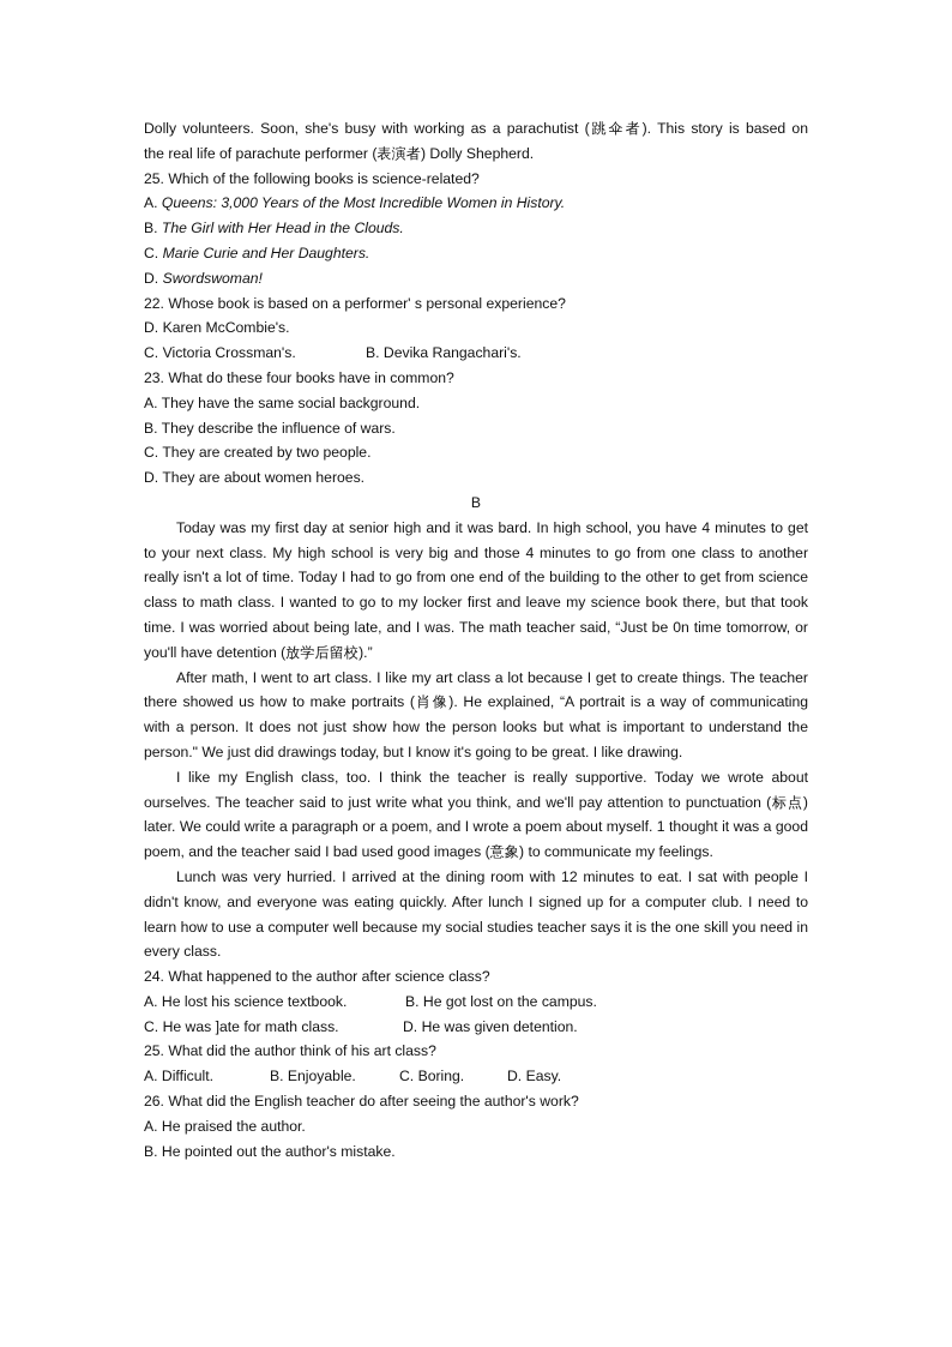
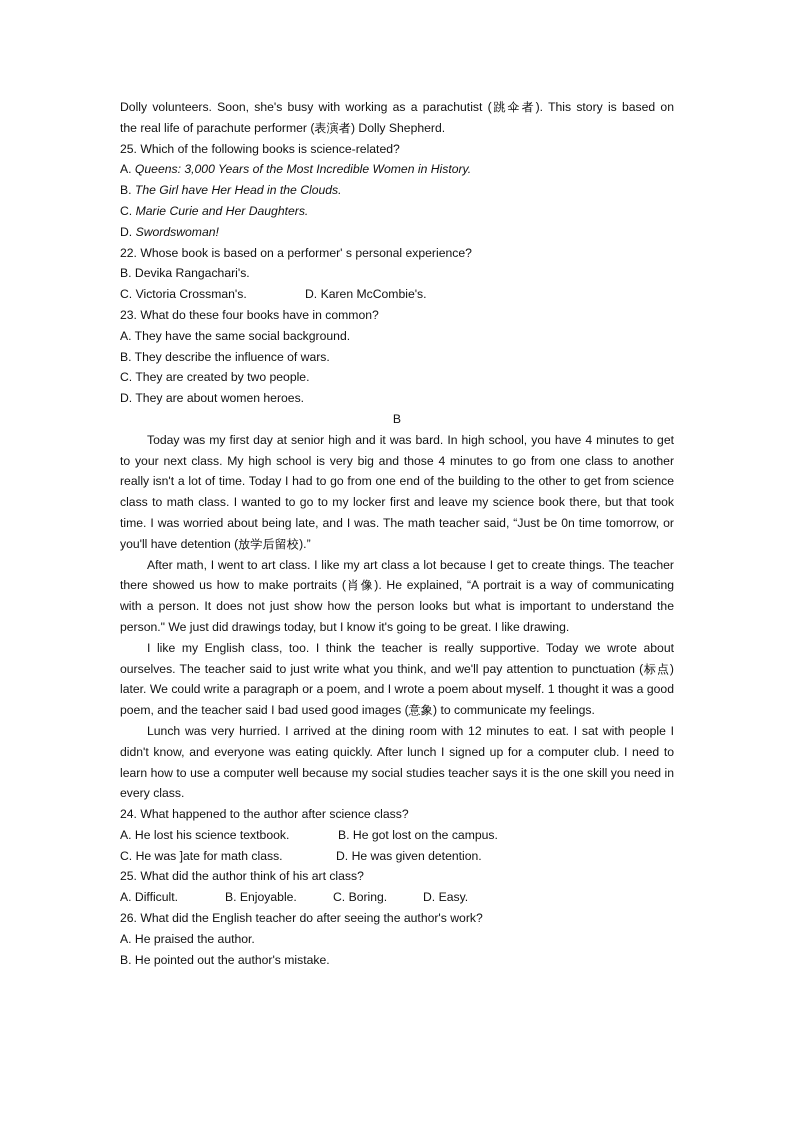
  Dolly volunteers. Soon, she's busy with working as a parachutist (跳伞者). This story is based on
  the real life of parachute performer (表演者) Dolly Shepherd.
  25. Which of the following books is science-related?
  A. Queens: 3,000 Years of the Most Incredible Women in History.
- B. The Girl with Her Head in the Clouds.
+ B. The Girl have Her Head in the Clouds.
  C. Marie Curie and Her Daughters.
  D. Swordswoman!
  22. Whose book is based on a performer' s personal experience?
- D. Karen McCombie's.
+ B. Devika Rangachari's.
  C. Victoria Crossman's.
- B. Devika Rangachari's.
+ D. Karen McCombie's.
  23. What do these four books have in common?
  A. They have the same social background.
  B. They describe the influence of wars.
  C. They are created by two people.
  D. They are about women heroes.
  B
  Today was my first day at senior high and it was bard. In high school, you have 4 minutes to get to your next class. My high school is very big and those 4 minutes to go from one class to another really isn't a lot of time. Today I had to go from one end of the building to the other to get from science class to math class. I wanted to go to my locker first and leave my science book there, but that took time. I was worried about being late, and I was. The math teacher said, “Just be 0n time tomorrow, or you'll have detention (放学后留校).”
  After math, I went to art class. I like my art class a lot because I get to create things. The teacher there showed us how to make portraits (肖像). He explained, “A portrait is a way of communicating with a person. It does not just show how the person looks but what is important to understand the person." We just did drawings today, but I know it's going to be great. I like drawing.
  I like my English class, too. I think the teacher is really supportive. Today we wrote about ourselves. The teacher said to just write what you think, and we'll pay attention to punctuation (标点) later. We could write a paragraph or a poem, and I wrote a poem about myself. 1 thought it was a good poem, and the teacher said I bad used good images (意象) to communicate my feelings.
  Lunch was very hurried. I arrived at the dining room with 12 minutes to eat. I sat with people I didn't know, and everyone was eating quickly. After lunch I signed up for a computer club. I need to learn how to use a computer well because my social studies teacher says it is the one skill you need in every class.
  24. What happened to the author after science class?
  A. He lost his science textbook.
  B. He got lost on the campus.
  C. He was ]ate for math class.
  D. He was given detention.
  25. What did the author think of his art class?
  A. Difficult.
  B. Enjoyable.
  C. Boring.
  D. Easy.
  26. What did the English teacher do after seeing the author's work?
  A. He praised the author.
  B. He pointed out the author's mistake.
